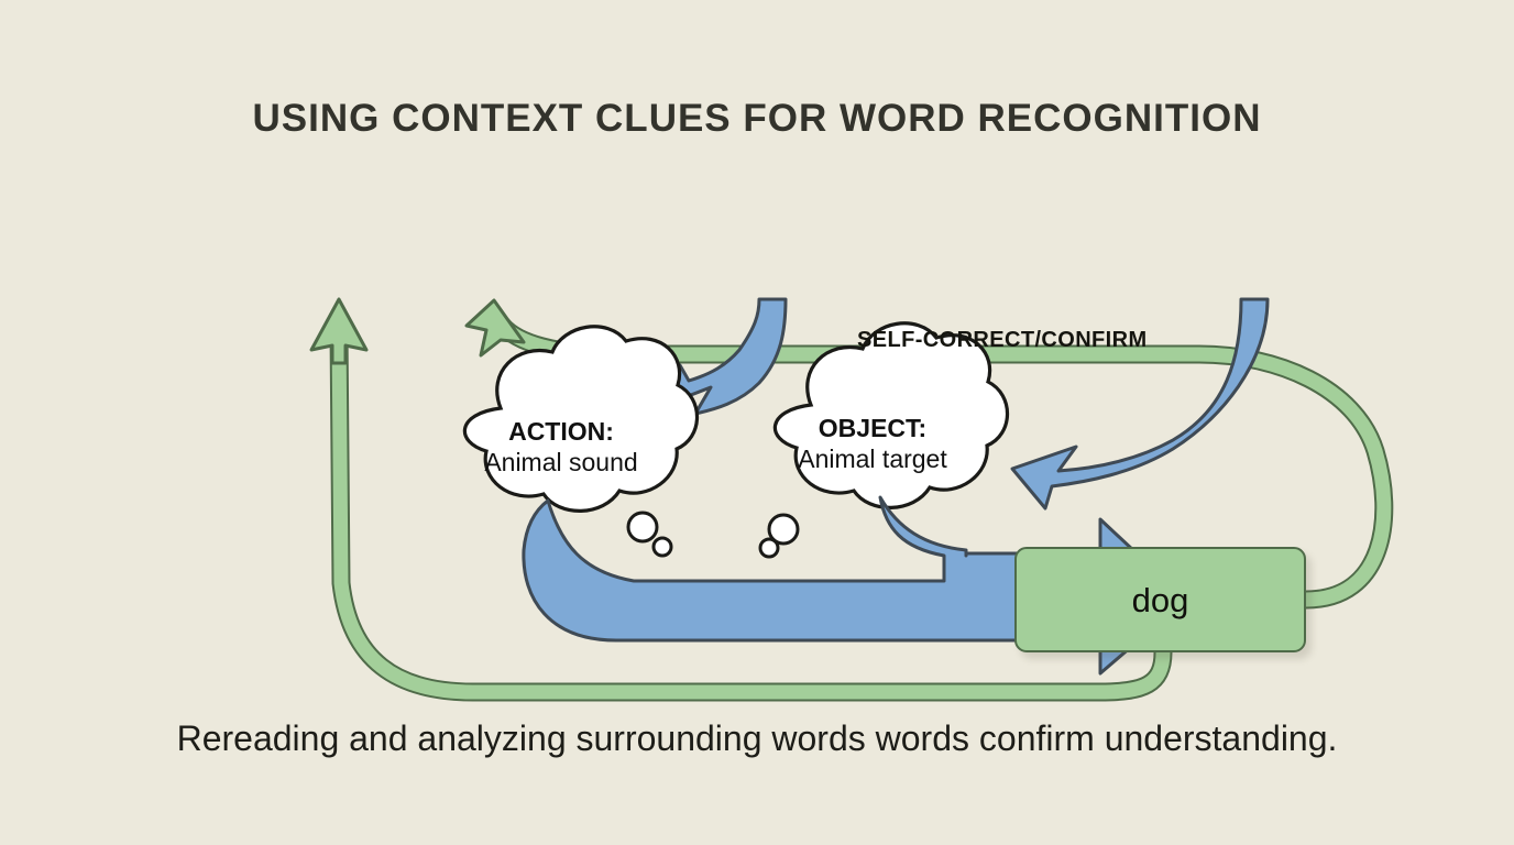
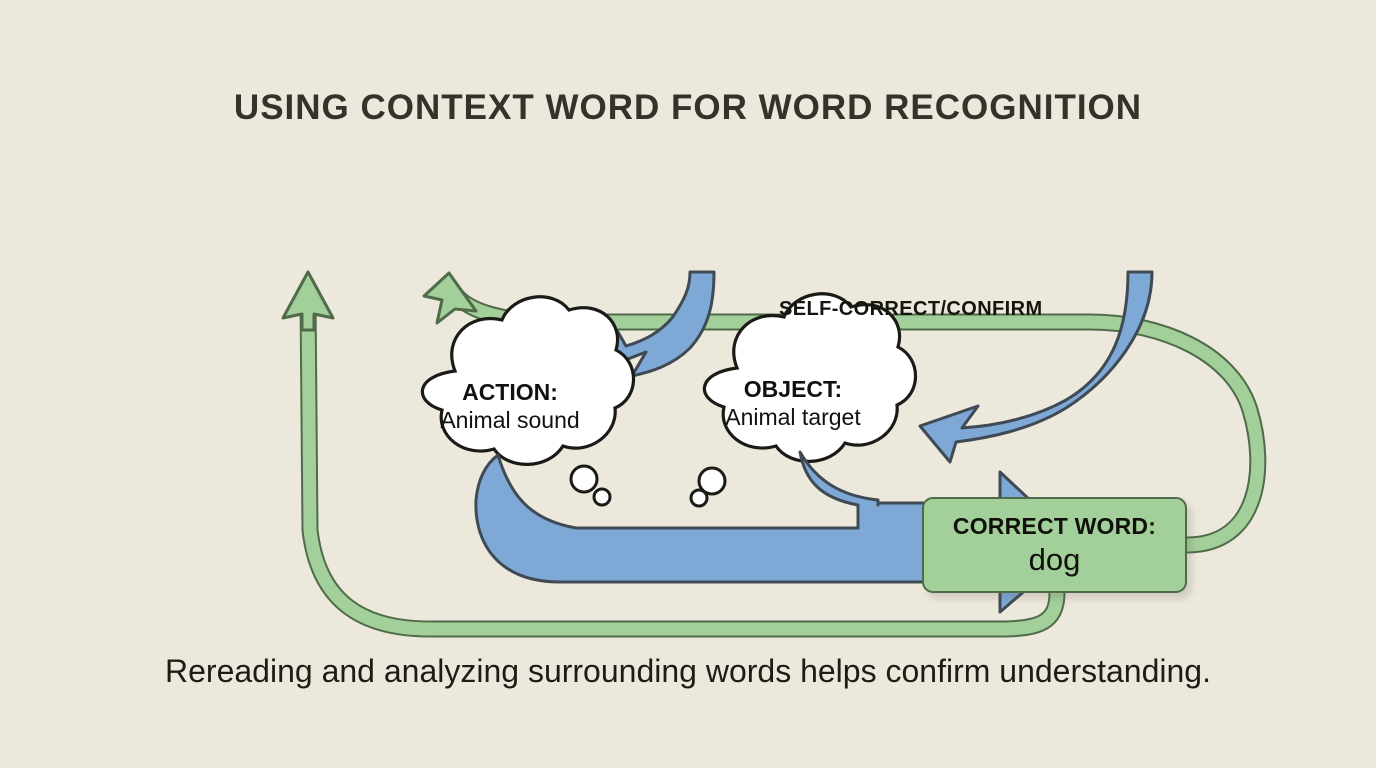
- USING CONTEXT CLUES FOR WORD RECOGNITION
+ USING CONTEXT WORD FOR WORD RECOGNITION
  SELF-CORRECT/CONFIRM
  ACTION:
  Animal sound
  OBJECT:
  Animal target
+ CORRECT WORD:
  dog
- Rereading and analyzing surrounding words words confirm understanding.
+ Rereading and analyzing surrounding words helps confirm understanding.
